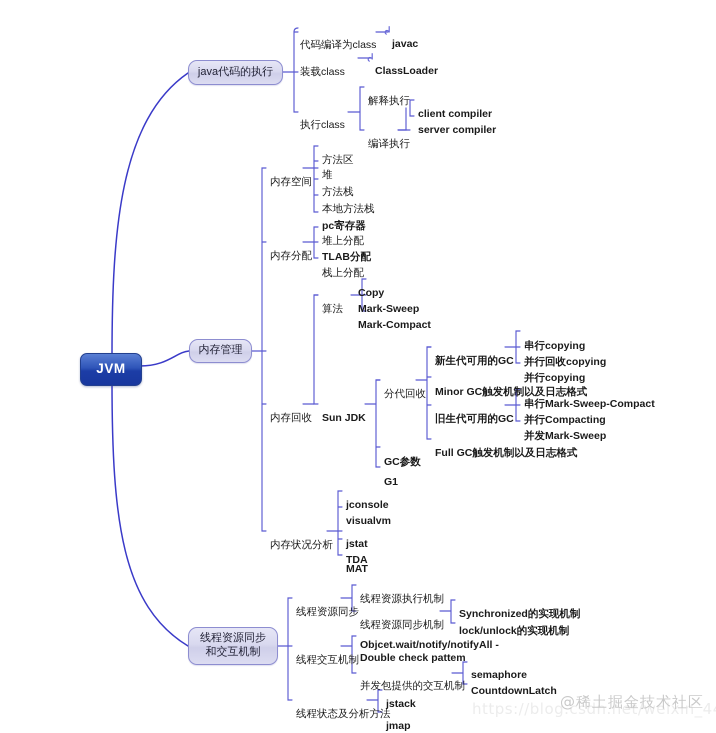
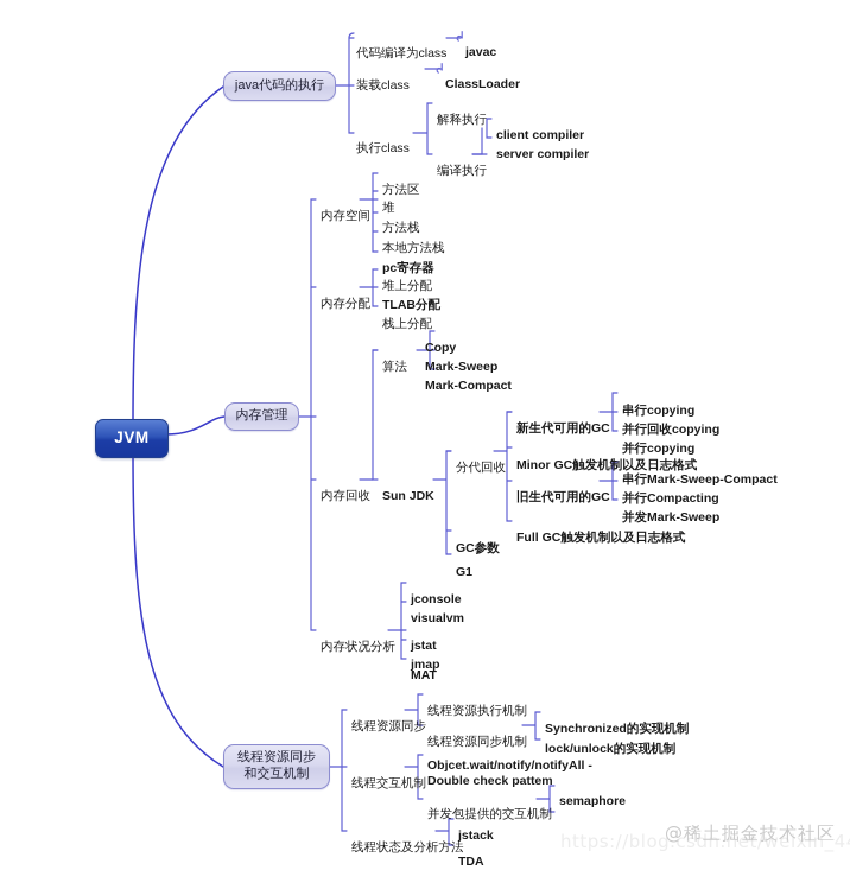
  JVM
  java代码的执行
  内存管理
  线程资源同步
  和交互机制
  代码编译为class
  javac
  装载class
  ClassLoader
  执行class
  解释执行
  编译执行
  client compiler
  server compiler
  内存空间
  方法区
  堆
  方法栈
  本地方法栈
  pc寄存器
  内存分配
  堆上分配
  TLAB分配
  栈上分配
  内存回收
  算法
  Copy
  Mark-Sweep
  Mark-Compact
  Sun JDK
  分代回收
  GC参数
  G1
  新生代可用的GC
  串行copying
  并行回收copying
  并行copying
  Minor GC触发机制以及日志格式
  旧生代可用的GC
  串行Mark-Sweep-Compact
  并行Compacting
  并发Mark-Sweep
  Full GC触发机制以及日志格式
  内存状况分析
  jconsole
  visualvm
  jstat
- TDA
+ jmap
  MAT
  线程资源同步
  线程资源执行机制
  线程资源同步机制
  Synchronized的实现机制
  lock/unlock的实现机制
  线程交互机制
  Objcet.wait/notify/notifyAll -
  Double check pattem
  并发包提供的交互机制
  semaphore
- CountdownLatch
  线程状态及分析方法
  jstack
- jmap
+ TDA
  https://blog.csdn.net/weixin_4
  @稀土掘金技术社区
